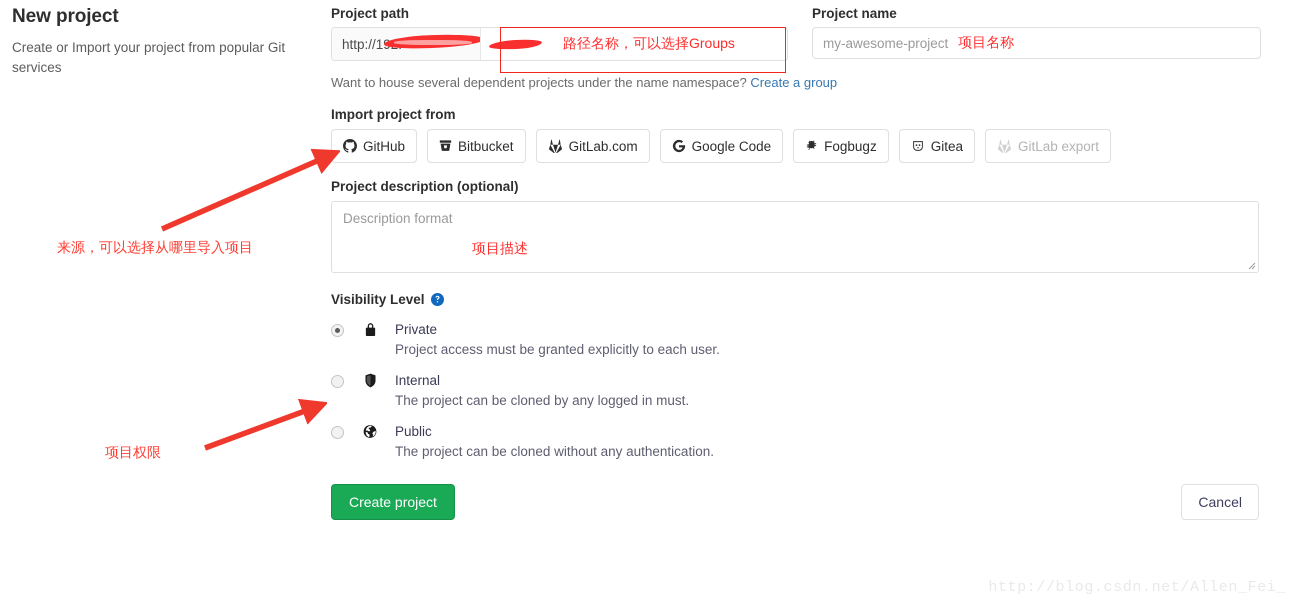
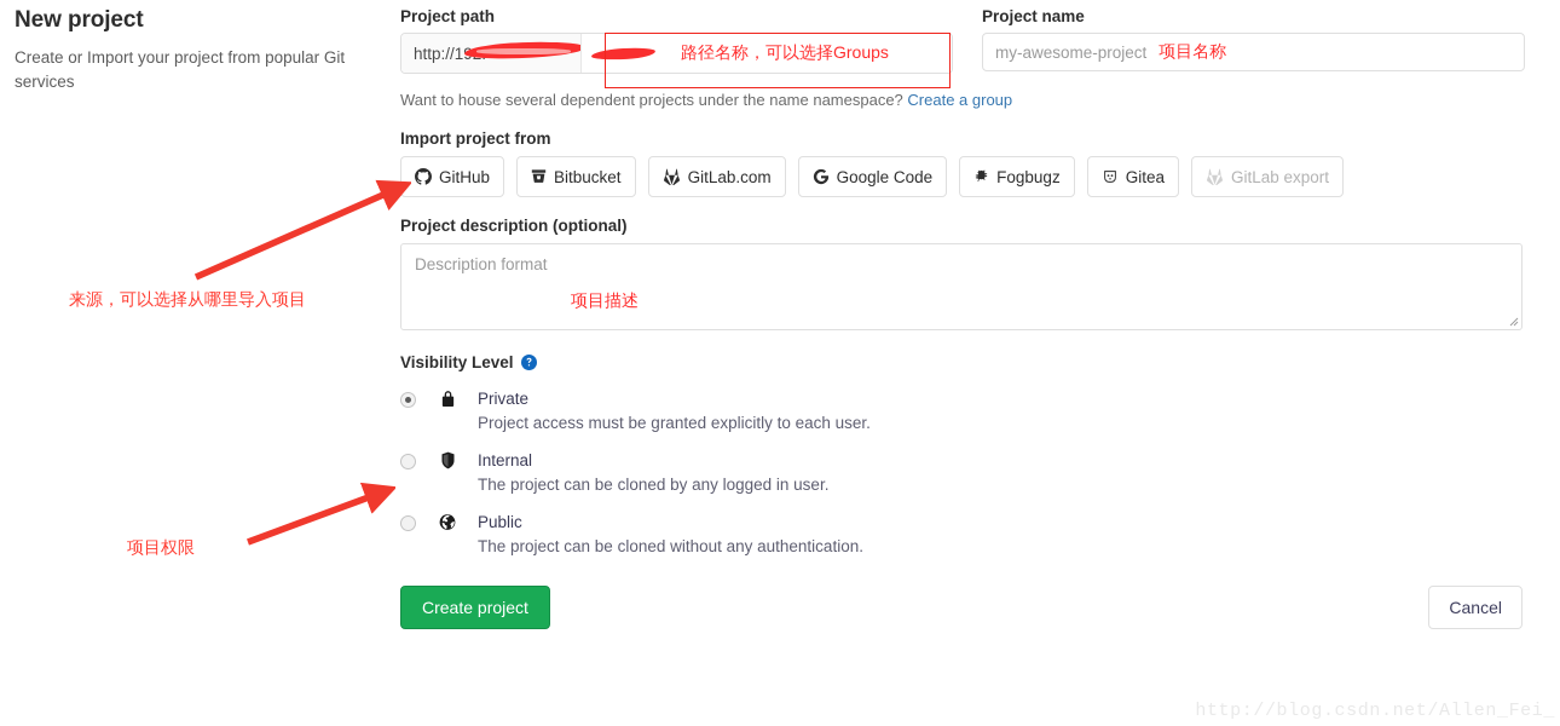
  New project
  Create or Import your project from popular Git services
  Project path
  http://1
  路径名称，可以选择Groups
  Project name
  my-awesome-project
  项目名称
  Want to house several dependent projects under the name namespace? Create a group
  Import project from
  GitHub
  Bitbucket
  GitLab.com
  Google Code
  Fogbugz
  Gitea
  GitLab export
  Project description (optional)
  Description format
  项目描述
  Visibility Level
  Private
  Project access must be granted explicitly to each user.
  Internal
- The project can be cloned by any logged in must.
+ The project can be cloned by any logged in user.
  Public
  The project can be cloned without any authentication.
  Create project
  Cancel
  来源，可以选择从哪里导入项目
  项目权限
